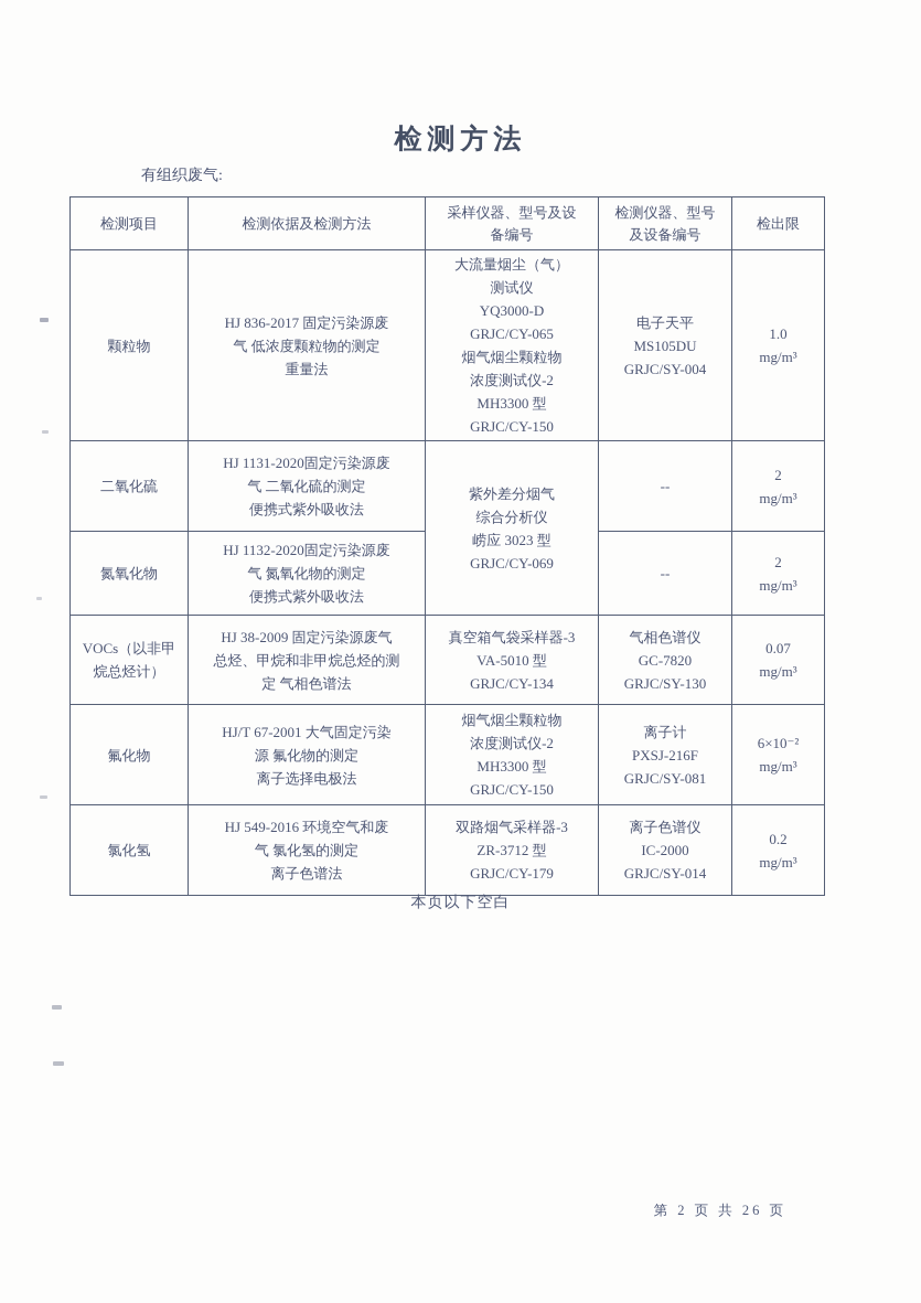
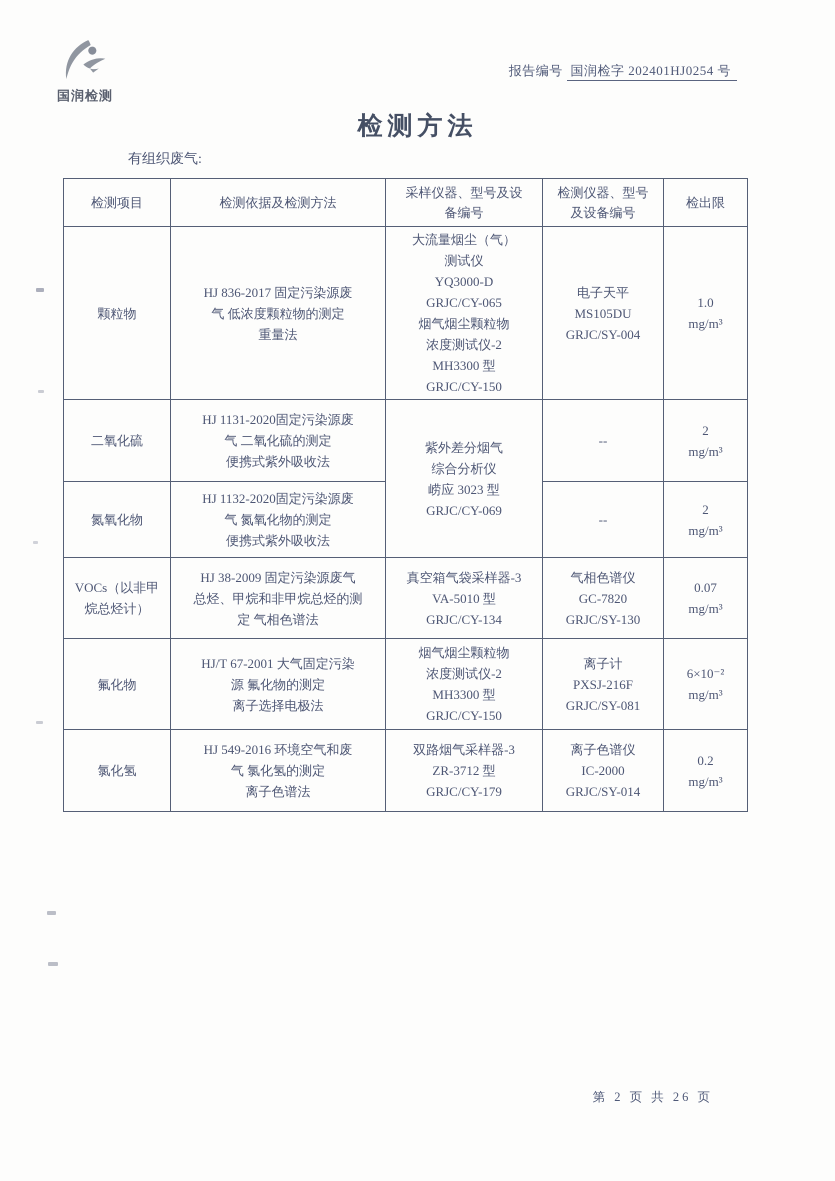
+ 国润检测
+ 报告编号 国润检字 202401HJ0254 号
  检测方法
  有组织废气:
  检测项目	检测依据及检测方法	采样仪器、型号及设 备编号	检测仪器、型号 及设备编号	检出限
  颗粒物	HJ 836-2017 固定污染源废 气 低浓度颗粒物的测定 重量法	大流量烟尘（气） 测试仪 YQ3000-D GRJC/CY-065 烟气烟尘颗粒物 浓度测试仪-2 MH3300 型 GRJC/CY-150	电子天平 MS105DU GRJC/SY-004	1.0 mg/m³
  二氧化硫	HJ 1131-2020固定污染源废 气 二氧化硫的测定 便携式紫外吸收法	紫外差分烟气 综合分析仪 崂应 3023 型 GRJC/CY-069	--	2 mg/m³
  氮氧化物	HJ 1132-2020固定污染源废 气 氮氧化物的测定 便携式紫外吸收法	--	2 mg/m³
  VOCs（以非甲 烷总烃计）	HJ 38-2009 固定污染源废气 总烃、甲烷和非甲烷总烃的测 定 气相色谱法	真空箱气袋采样器-3 VA-5010 型 GRJC/CY-134	气相色谱仪 GC-7820 GRJC/SY-130	0.07 mg/m³
  氟化物	HJ/T 67-2001 大气固定污染 源 氟化物的测定 离子选择电极法	烟气烟尘颗粒物 浓度测试仪-2 MH3300 型 GRJC/CY-150	离子计 PXSJ-216F GRJC/SY-081	6×10⁻² mg/m³
  氯化氢	HJ 549-2016 环境空气和废 气 氯化氢的测定 离子色谱法	双路烟气采样器-3 ZR-3712 型 GRJC/CY-179	离子色谱仪 IC-2000 GRJC/SY-014	0.2 mg/m³
- 本页以下空白
  第 2 页 共 26 页
